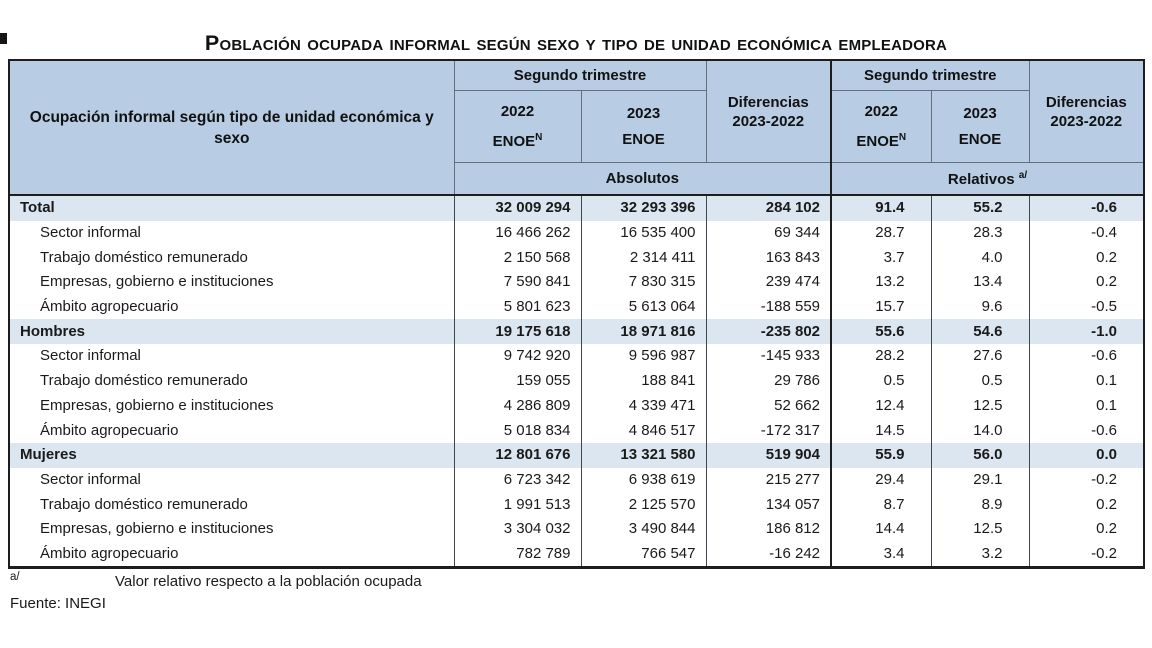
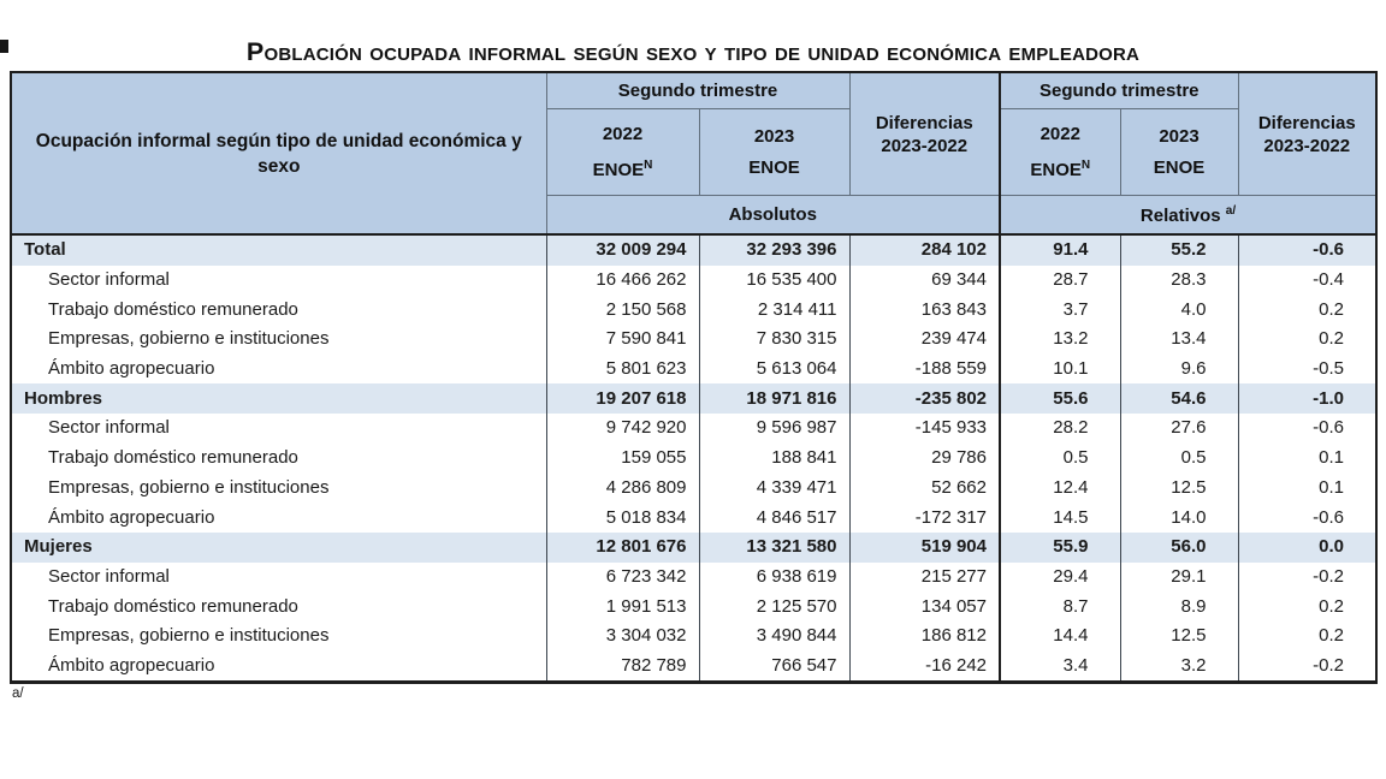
  Población ocupada informal según sexo y tipo de unidad económica empleadora
  Ocupación informal según tipo de unidad económica y sexo	Segundo trimestre	Diferencias 2023-2022	Segundo trimestre	Diferencias 2023-2022
  2022 ENOEN	2023 ENOE	2022 ENOEN	2023 ENOE
  Absolutos	Relativos a/
  Total	32 009 294	32 293 396	284 102	91.4	55.2	-0.6
  Sector informal	16 466 262	16 535 400	69 344	28.7	28.3	-0.4
  Trabajo doméstico remunerado	2 150 568	2 314 411	163 843	3.7	4.0	0.2
  Empresas, gobierno e instituciones	7 590 841	7 830 315	239 474	13.2	13.4	0.2
- Ámbito agropecuario	5 801 623	5 613 064	-188 559	15.7	9.6	-0.5
+ Ámbito agropecuario	5 801 623	5 613 064	-188 559	10.1	9.6	-0.5
- Hombres	19 175 618	18 971 816	-235 802	55.6	54.6	-1.0
+ Hombres	19 207 618	18 971 816	-235 802	55.6	54.6	-1.0
  Sector informal	9 742 920	9 596 987	-145 933	28.2	27.6	-0.6
  Trabajo doméstico remunerado	159 055	188 841	29 786	0.5	0.5	0.1
  Empresas, gobierno e instituciones	4 286 809	4 339 471	52 662	12.4	12.5	0.1
  Ámbito agropecuario	5 018 834	4 846 517	-172 317	14.5	14.0	-0.6
  Mujeres	12 801 676	13 321 580	519 904	55.9	56.0	0.0
  Sector informal	6 723 342	6 938 619	215 277	29.4	29.1	-0.2
  Trabajo doméstico remunerado	1 991 513	2 125 570	134 057	8.7	8.9	0.2
  Empresas, gobierno e instituciones	3 304 032	3 490 844	186 812	14.4	12.5	0.2
  Ámbito agropecuario	782 789	766 547	-16 242	3.4	3.2	-0.2
  a/
- Valor relativo respecto a la población ocupada
- Fuente: INEGI
